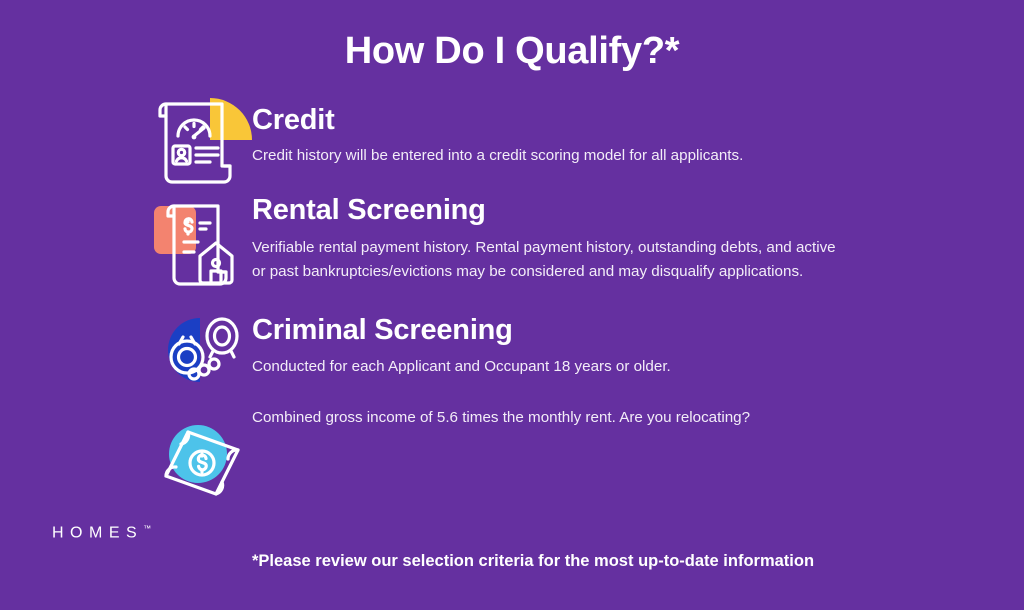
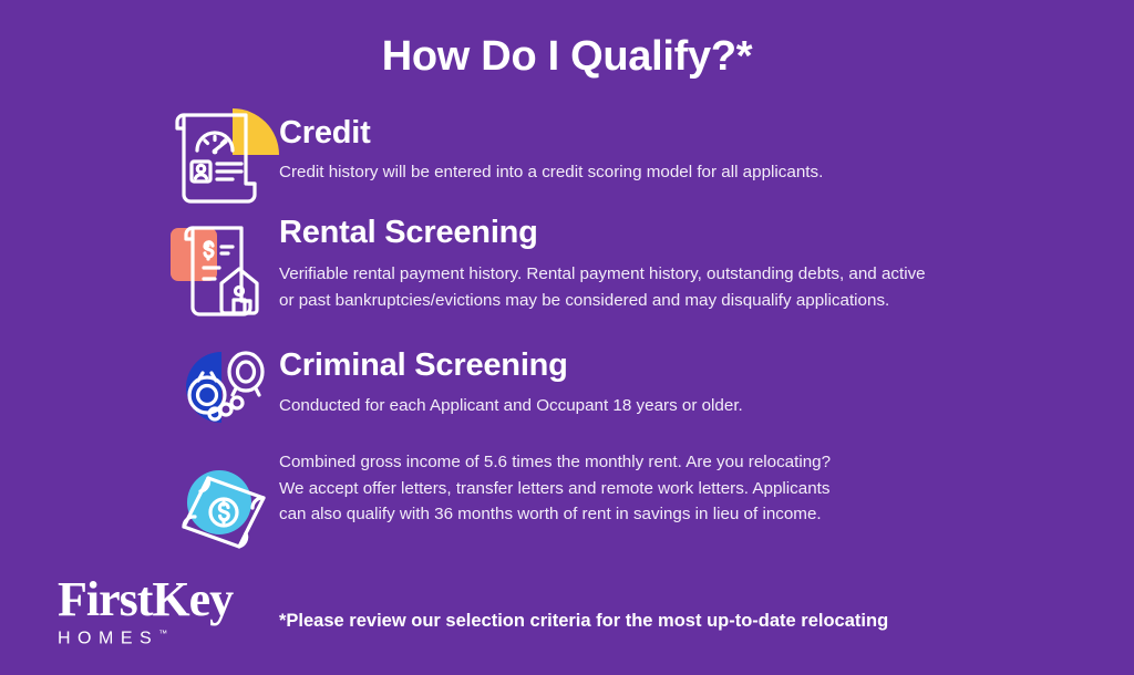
  How Do I Qualify?*
  Credit
  Credit history will be entered into a credit scoring model for all applicants.
  Rental Screening
  Verifiable rental payment history. Rental payment history, outstanding debts, and active
  or past bankruptcies/evictions may be considered and may disqualify applications.
  Criminal Screening
  Conducted for each Applicant and Occupant 18 years or older.
  Combined gross income of 5.6 times the monthly rent. Are you relocating?
+ We accept offer letters, transfer letters and remote work letters. Applicants
+ can also qualify with 36 months worth of rent in savings in lieu of income.
+ FirstKey
  HOMES™
- *Please review our selection criteria for the most up-to-date information
+ *Please review our selection criteria for the most up-to-date relocating
